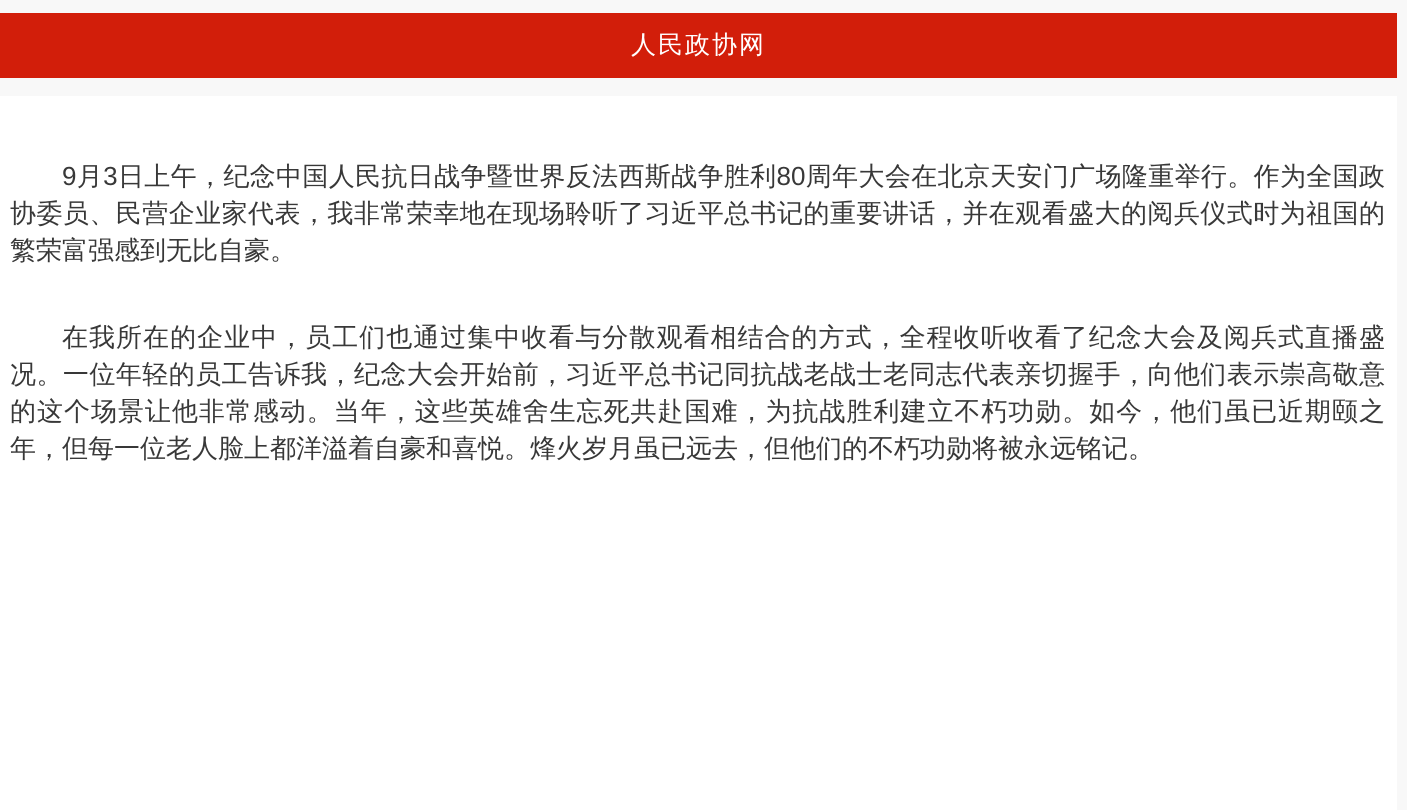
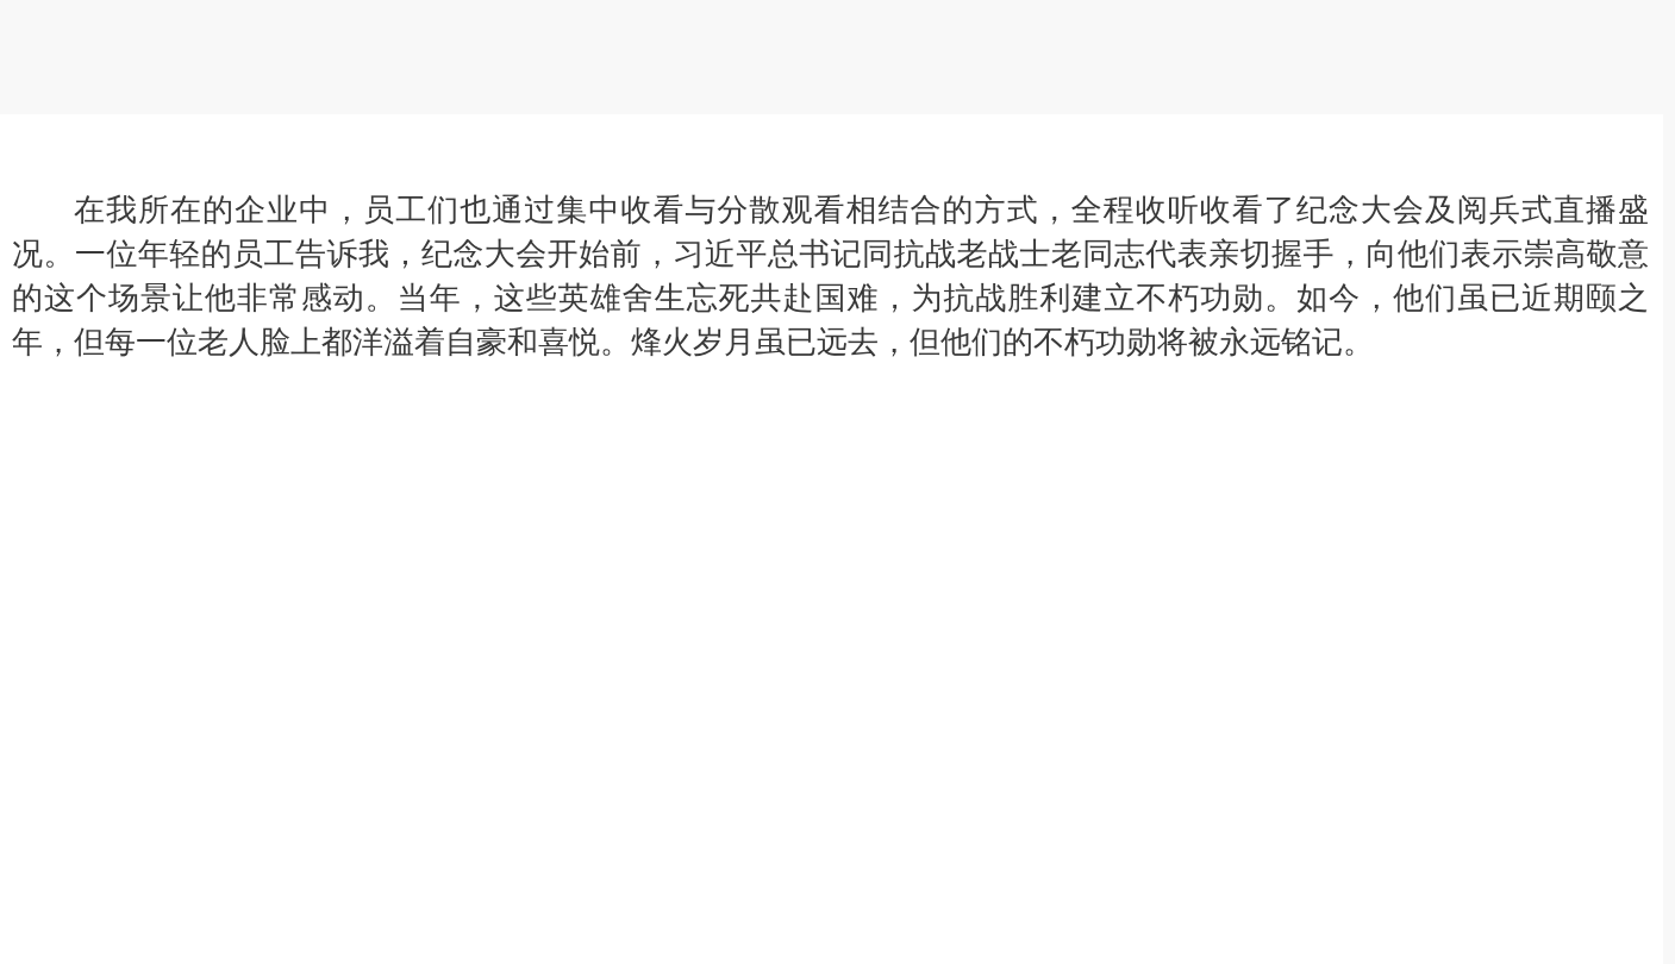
- 人民政协网
- 9月3日上午，纪念中国人民抗日战争暨世界反法西斯战争胜利80周年大会在北京天安门广场隆重举行。作为全国政协委员、民营企业家代表，我非常荣幸地在现场聆听了习近平总书记的重要讲话，并在观看盛大的阅兵仪式时为祖国的繁荣富强感到无比自豪。
  在我所在的企业中，员工们也通过集中收看与分散观看相结合的方式，全程收听收看了纪念大会及阅兵式直播盛况。一位年轻的员工告诉我，纪念大会开始前，习近平总书记同抗战老战士老同志代表亲切握手，向他们表示崇高敬意的这个场景让他非常感动。当年，这些英雄舍生忘死共赴国难，为抗战胜利建立不朽功勋。如今，他们虽已近期颐之年，但每一位老人脸上都洋溢着自豪和喜悦。烽火岁月虽已远去，但他们的不朽功勋将被永远铭记。
